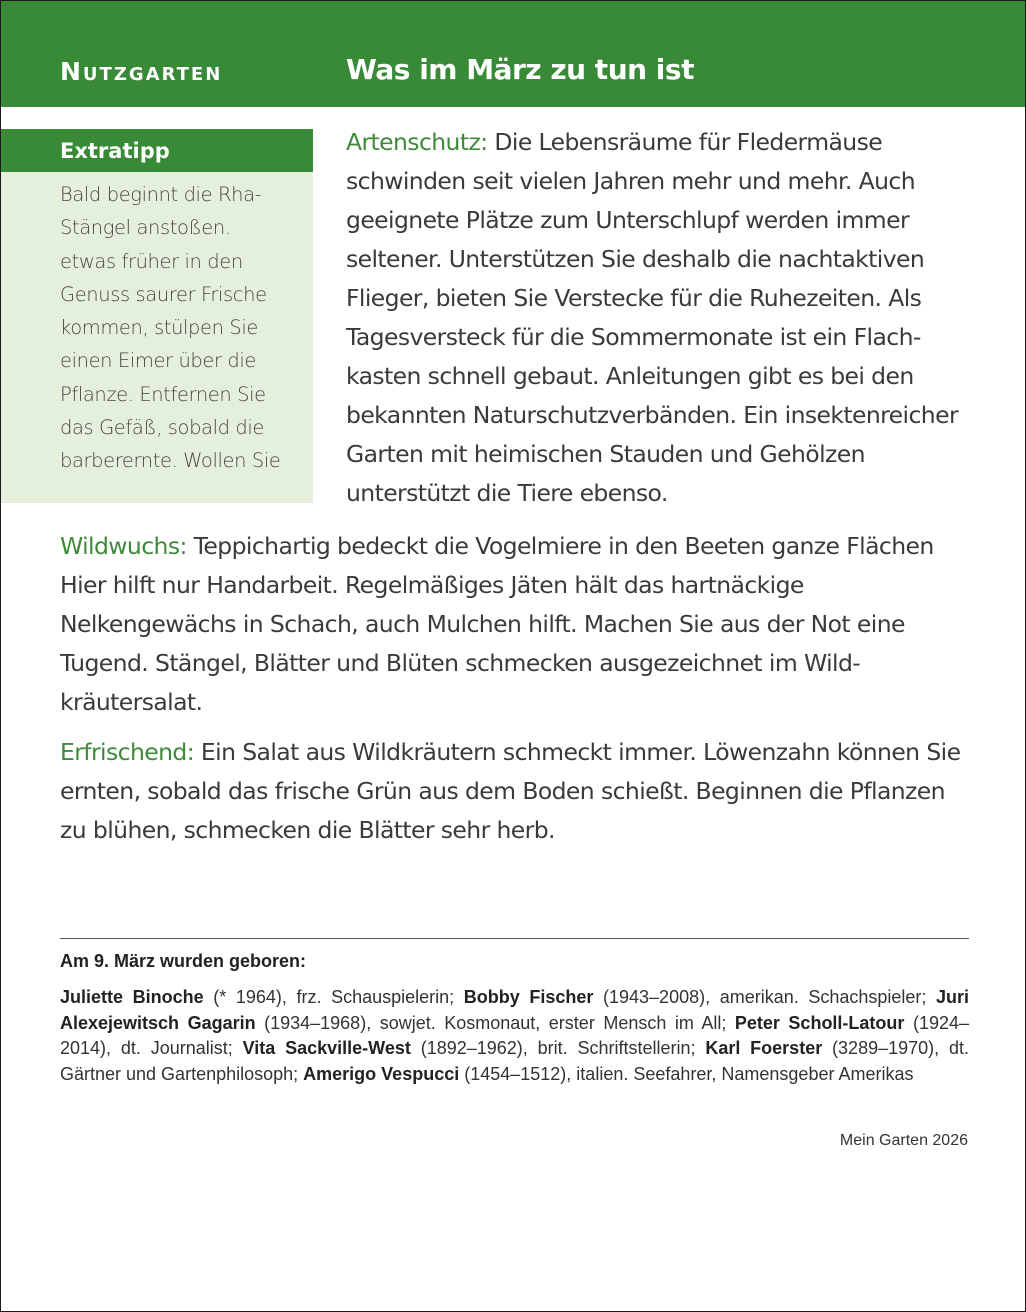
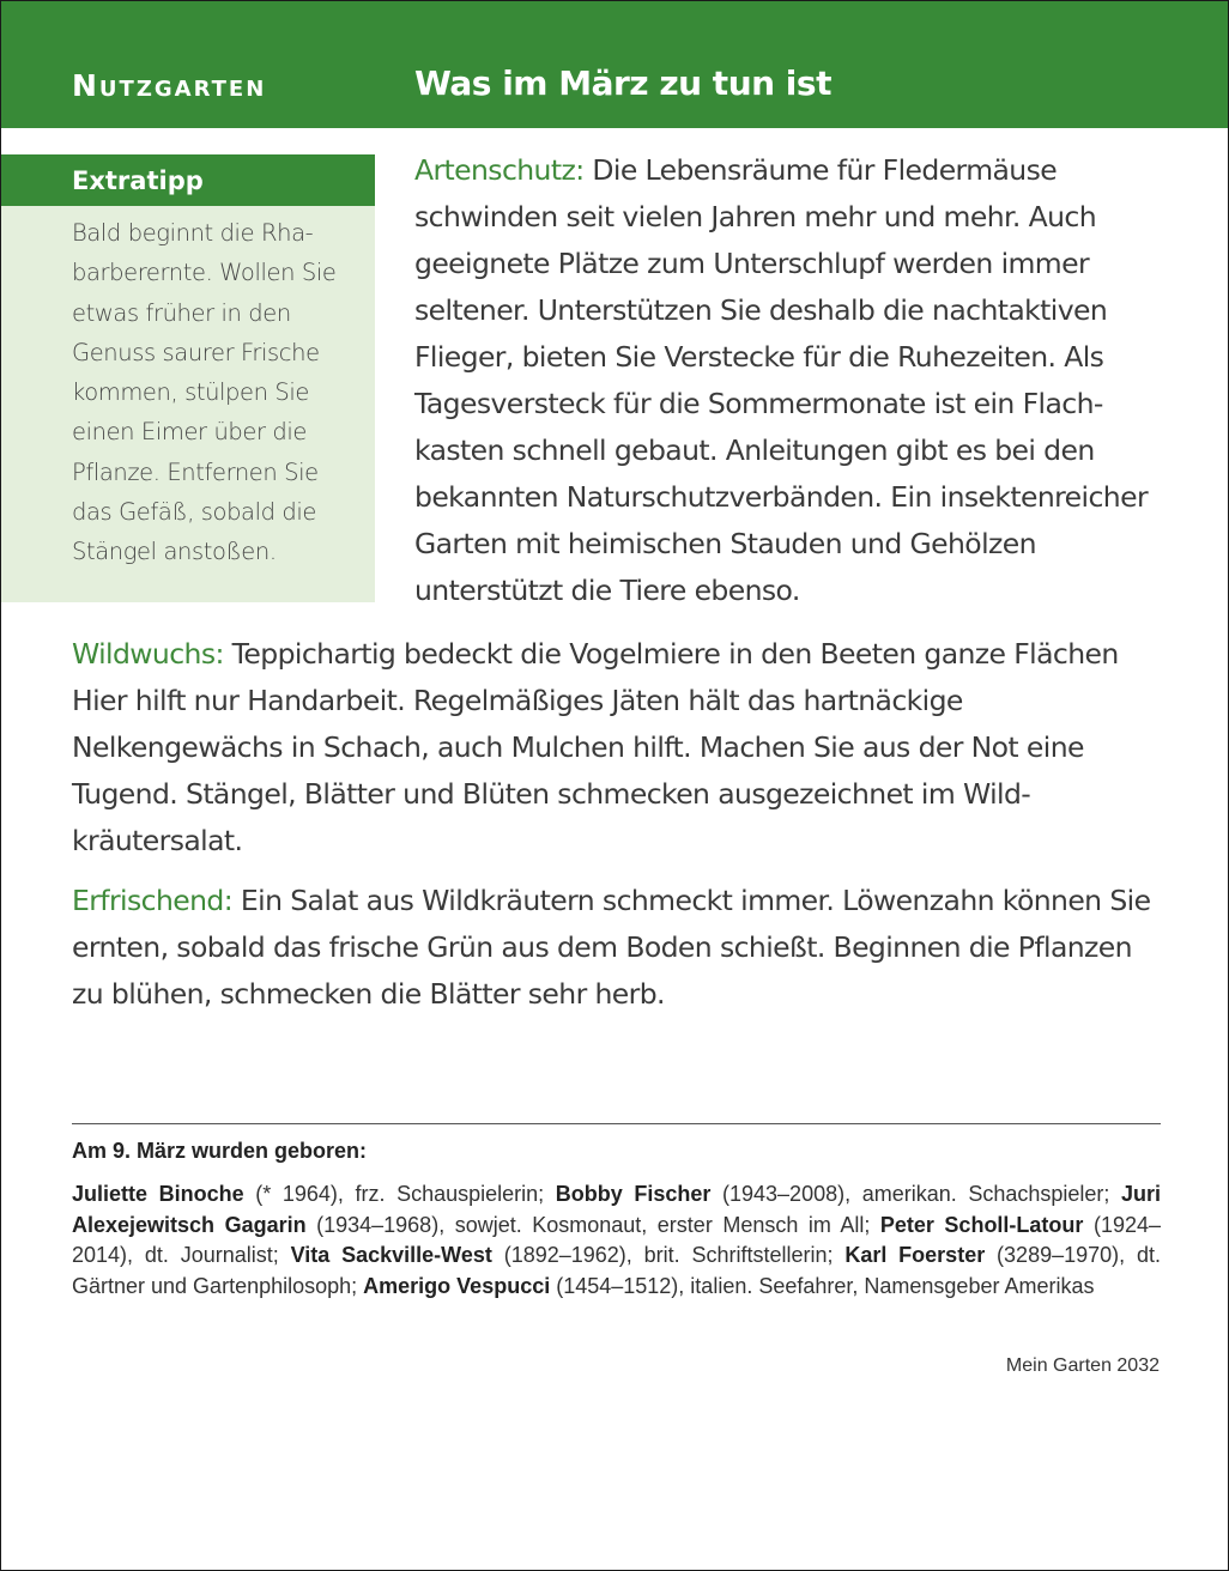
  Nutzgarten
  Was im März zu tun ist
  Extratipp
  Bald beginnt die Rha-
- Stängel anstoßen.
+ barberernte. Wollen Sie
  etwas früher in den
  Genuss saurer Frische
  kommen, stülpen Sie
  einen Eimer über die
  Pflanze. Entfernen Sie
  das Gefäß, sobald die
- barberernte. Wollen Sie
+ Stängel anstoßen.
  Artenschutz: Die Lebensräume für Fledermäuse schwinden seit vielen Jahren mehr und mehr. Auch geeignete Plätze zum Unterschlupf werden immer seltener. Unterstützen Sie deshalb die nachtaktiven Flieger, bieten Sie Verstecke für die Ruhezeiten. Als Tagesversteck für die Sommermonate ist ein Flach­asten schnell gebaut. Anleitungen gibt es bei den bekannten Naturschutzverbänden. Ein insektenrei­cher Garten mit heimischen Stauden und Gehölzen unterstützt die Tiere ebenso.
  Wildwuchs: Teppichartig bedeckt die Vogelmiere in den Beeten ganze Flächen Hier hilft nur Handarbeit. Regelmäßiges Jäten hält das hartnäckige Nelkengewächs in Schach, auch Mulchen hilft. Machen Sie aus der Not eine Tugend. Stängel, Blätter und Blüten schmecken ausgezeichnet im Wild­räutersalat.
  Erfrischend: Ein Salat aus Wildkräutern schmeckt immer. Löwenzahn können Sie ernten, sobald das frische Grün aus dem Boden schießt. Beginnen die Pflanzen zu blühen, schmecken die Blätter sehr herb.
  Am 9. März wurden geboren:
  Juliette Binoche (* 1964), frz. Schauspielerin; Bobby Fischer (1943–2008), amerikan. Schachspieler; Juri Alexejewitsch Gagarin (1934–1968), sowjet. Kosmonaut, erster Mensch im All; Peter Scholl-Latour (1924–2014), dt. Journalist; Vita Sackville-West (1892–1962), brit. Schriftstellerin; Karl Foerster (3289–1970), dt. Gärtner und Gartenphilosoph; Amerigo Vespucci (1454–1512), italien. Seefahrer, Namensgeber Amerikas
- Mein Garten 2026
+ Mein Garten 2032
